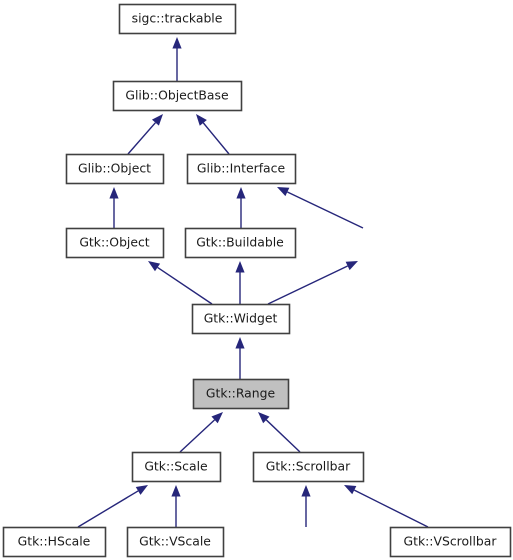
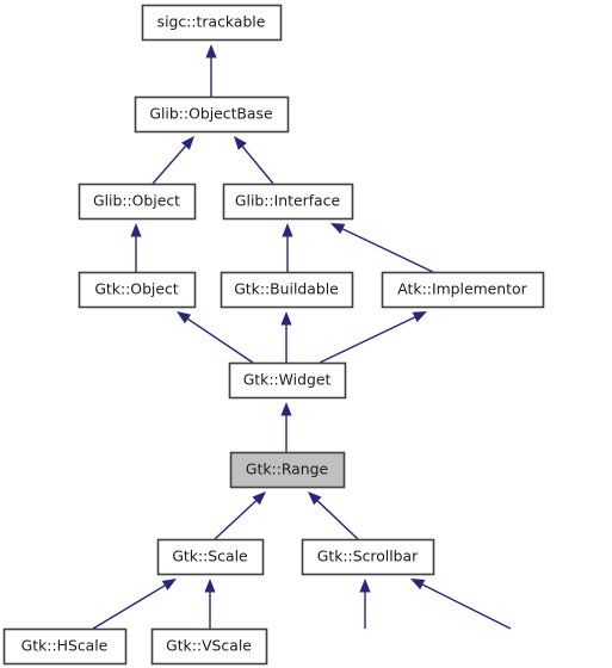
  sigc::trackable
  Glib::ObjectBase
  Glib::Object
  Glib::Interface
  Gtk::Object
  Gtk::Buildable
+ Atk::Implementor
  Gtk::Widget
  Gtk::Range
  Gtk::Scale
  Gtk::Scrollbar
  Gtk::HScale
  Gtk::VScale
- Gtk::VScrollbar
